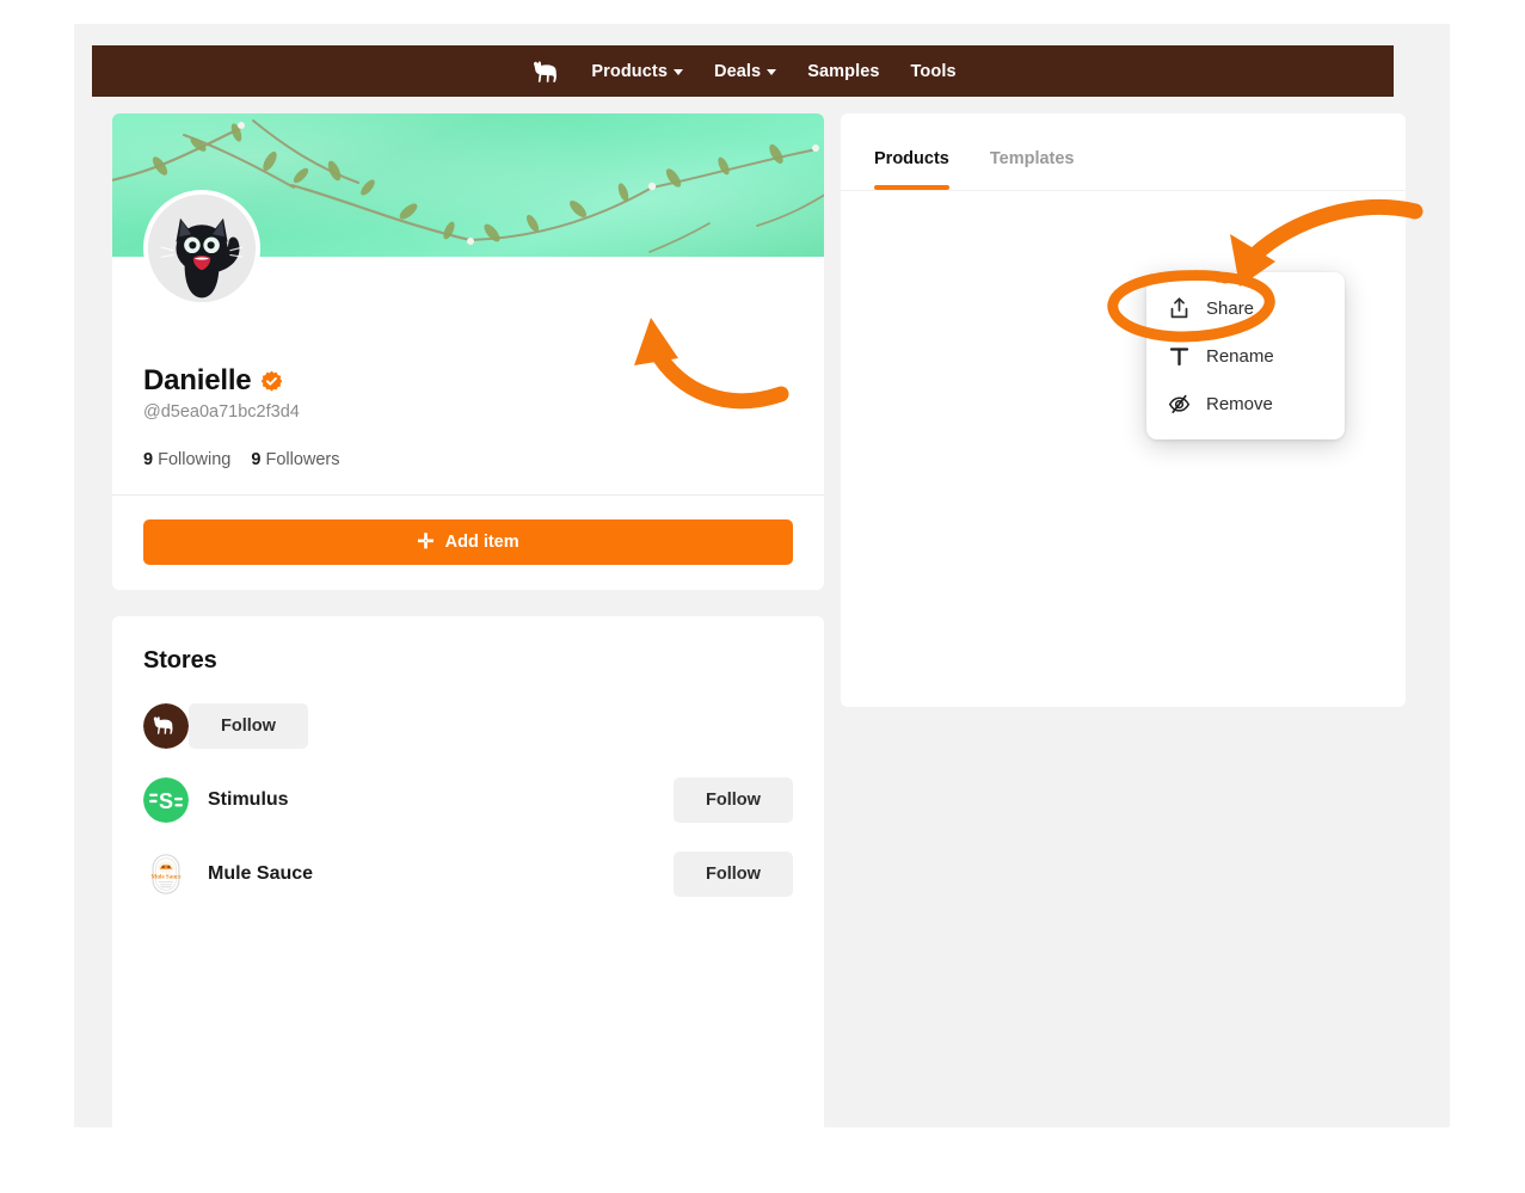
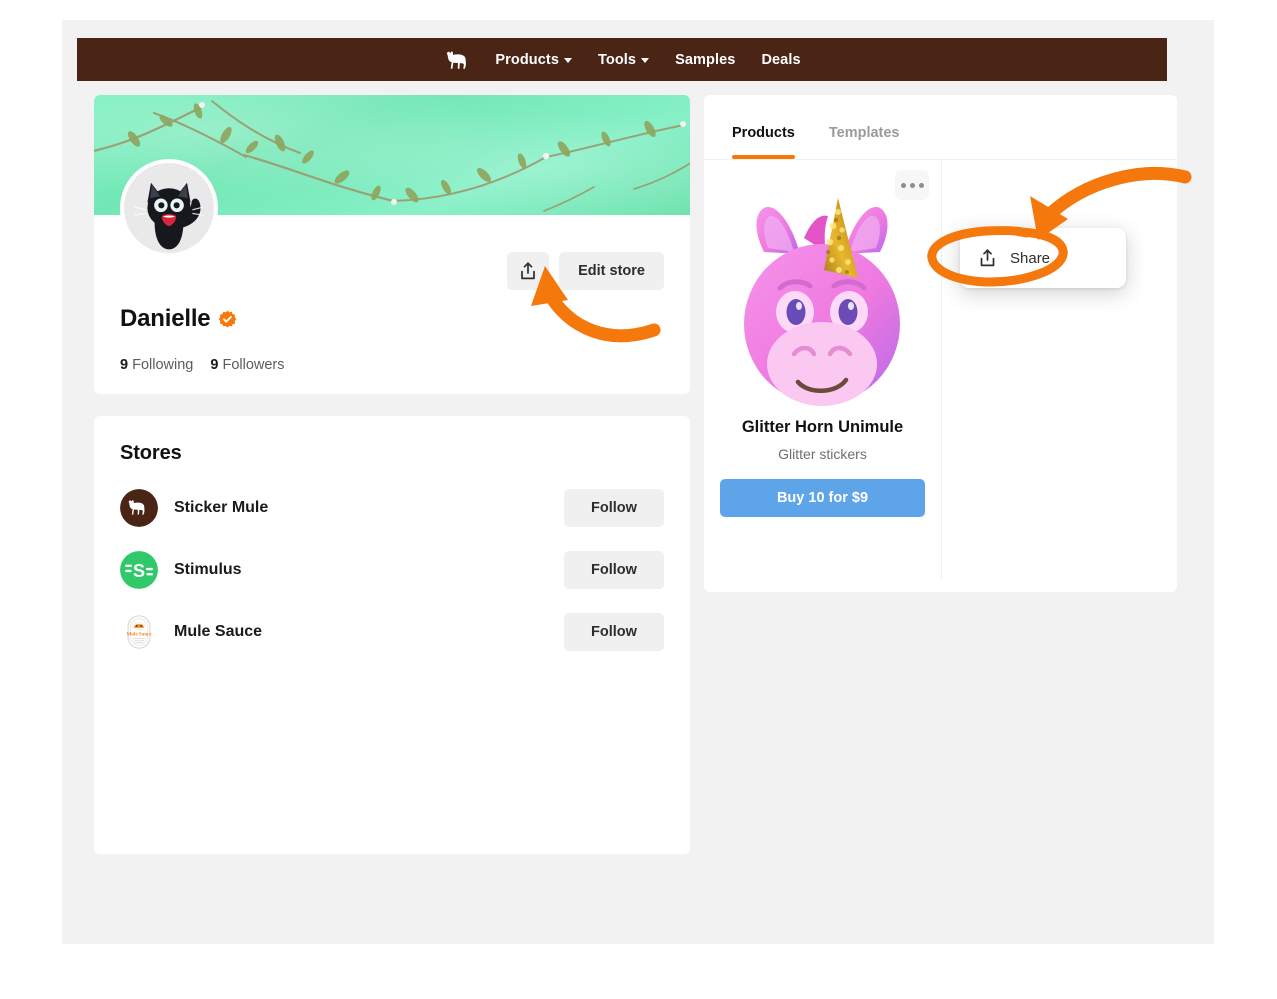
  Products
- Deals
+ Tools
  Samples
- Tools
+ Deals
+ Edit store
  Danielle
- @d5ea0a71bc2f3d4
  9 Following
  9 Followers
- ✛
- Add item
  Stores
+ Sticker Mule
  Follow
  S
  Stimulus
  Follow
  Mule Sauce
  Follow
  Products
  Templates
+ Glitter Horn Unimule
+ Glitter stickers
+ Buy 10 for $9
  Share
- Rename
- Remove
